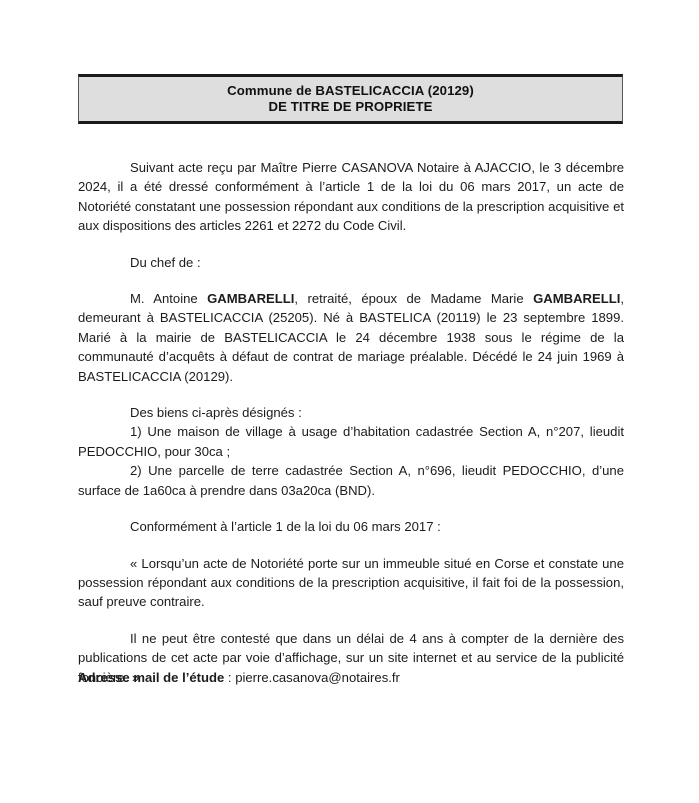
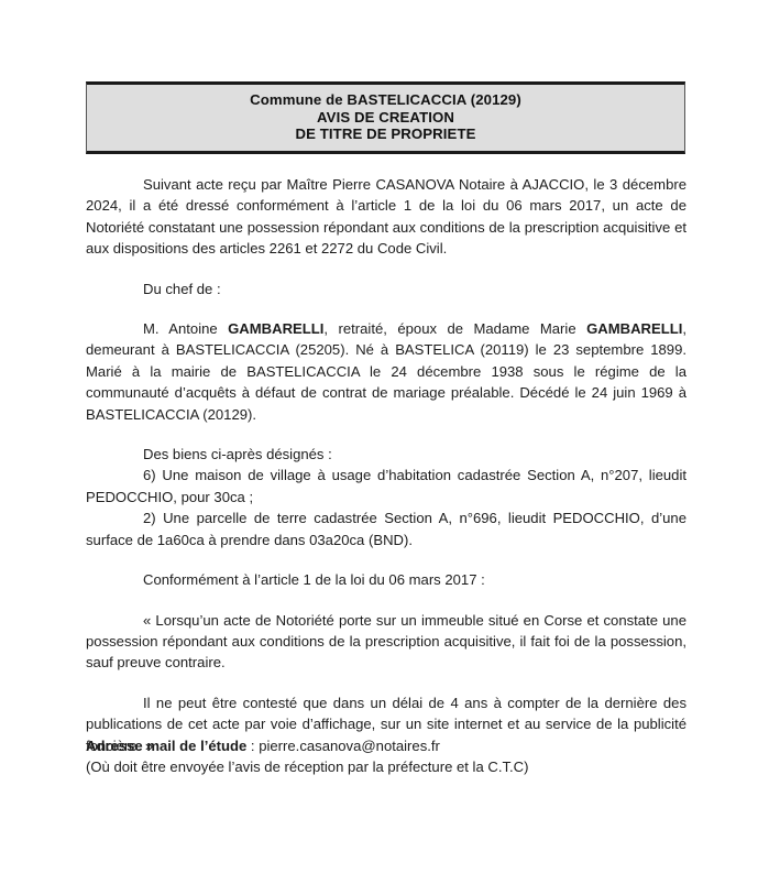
  Commune de BASTELICACCIA (20129)
+ AVIS DE CREATION
  DE TITRE DE PROPRIETE
  Suivant acte reçu par Maître Pierre CASANOVA Notaire à AJACCIO, le 3 décembre 2024, il a été dressé conformément à l’article 1 de la loi du 06 mars 2017, un acte de Notoriété constatant une possession répondant aux conditions de la prescription acquisitive et aux dispositions des articles 2261 et 2272 du Code Civil.
  Du chef de :
  M. Antoine GAMBARELLI, retraité, époux de Madame Marie GAMBARELLI, demeurant à BASTELICACCIA (25205). Né à BASTELICA (20119) le 23 septembre 1899. Marié à la mairie de BASTELICACCIA le 24 décembre 1938 sous le régime de la communauté d’acquêts à défaut de contrat de mariage préalable. Décédé le 24 juin 1969 à BASTELICACCIA (20129).
  Des biens ci-après désignés :
- 1) Une maison de village à usage d’habitation cadastrée Section A, n°207, lieudit PEDOCCHIO, pour 30ca ;
+ 6) Une maison de village à usage d’habitation cadastrée Section A, n°207, lieudit PEDOCCHIO, pour 30ca ;
  2) Une parcelle de terre cadastrée Section A, n°696, lieudit PEDOCCHIO, d’une surface de 1a60ca à prendre dans 03a20ca (BND).
  Conformément à l’article 1 de la loi du 06 mars 2017 :
  « Lorsqu’un acte de Notoriété porte sur un immeuble situé en Corse et constate une possession répondant aux conditions de la prescription acquisitive, il fait foi de la possession, sauf preuve contraire.
  Il ne peut être contesté que dans un délai de 4 ans à compter de la dernière des publications de cet acte par voie d’affichage, sur un site internet et au service de la publicité foncière. »
  Adresse mail de l’étude : pierre.casanova@notaires.fr
+ (Où doit être envoyée l’avis de réception par la préfecture et la C.T.C)
